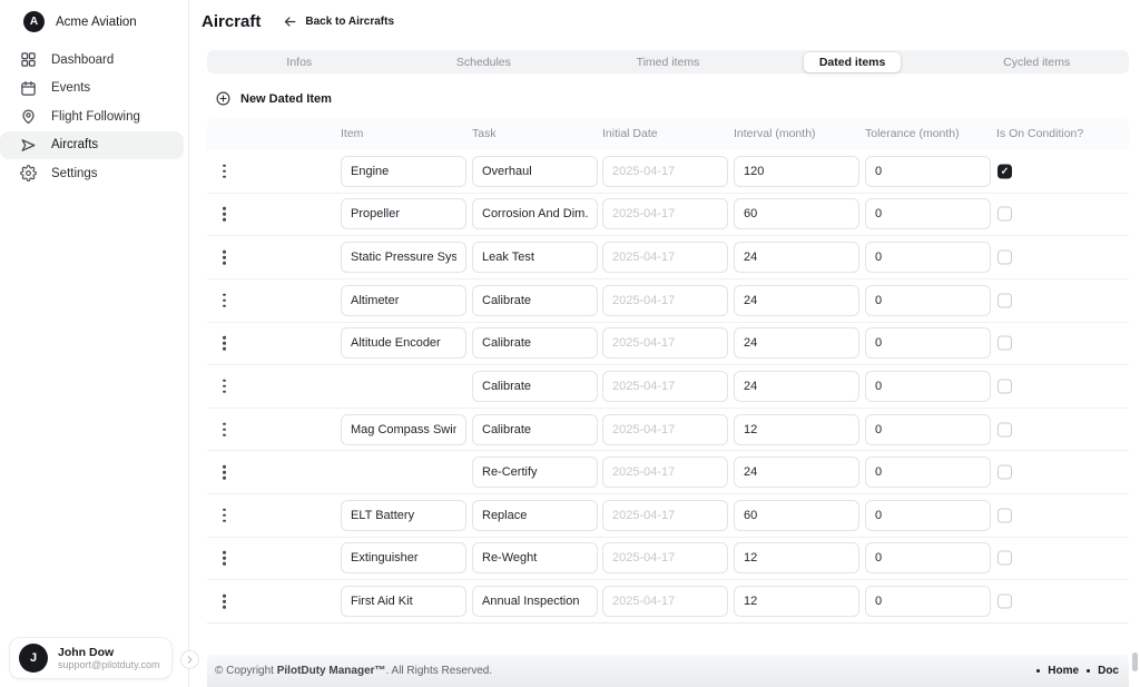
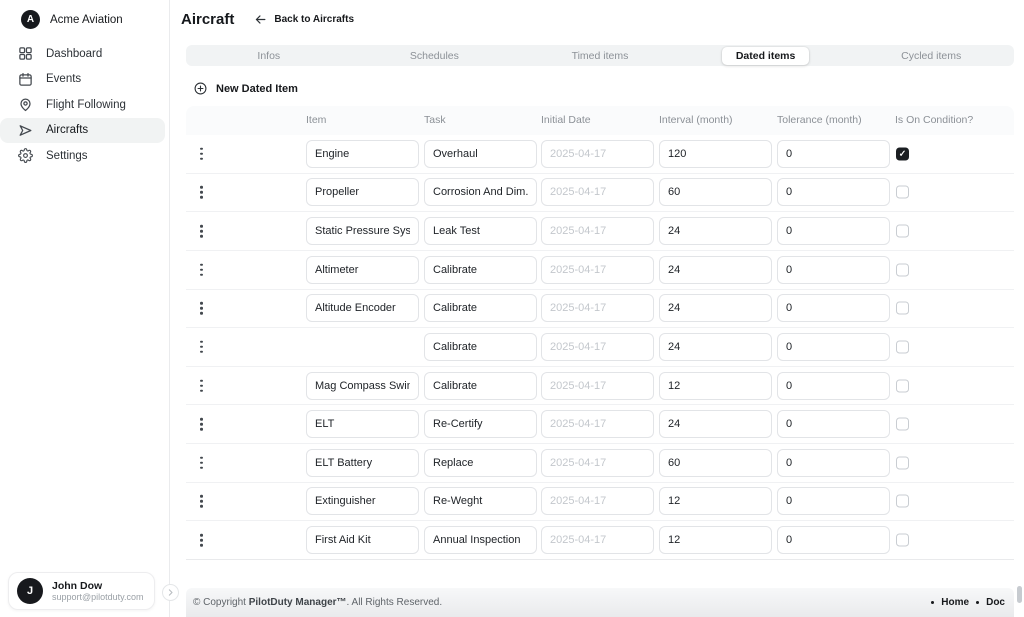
  A
  Acme Aviation
  Dashboard
  Events
  Flight Following
  Aircrafts
  Settings
  J
  John Dow
  support@pilotduty.com
  Aircraft
  Back to Aircrafts
  Infos
  Schedules
  Timed items
  Dated items
  Cycled items
  New Dated Item
  Item
  Task
  Initial Date
  Interval (month)
  Tolerance (month)
  Is On Condition?
  Engine
  Overhaul
  2025-04-17
  120
  0
  Propeller
  Corrosion And Dim.
  2025-04-17
  60
  0
  Static Pressure Sys
  Leak Test
  2025-04-17
  24
  0
  Altimeter
  Calibrate
  2025-04-17
  24
  0
  Altitude Encoder
  Calibrate
  2025-04-17
  24
  0
  Calibrate
  2025-04-17
  24
  0
  Mag Compass Swin
  Calibrate
  2025-04-17
  12
  0
+ ELT
  Re-Certify
  2025-04-17
  24
  0
  ELT Battery
  Replace
  2025-04-17
  60
  0
  Extinguisher
  Re-Weght
  2025-04-17
  12
  0
  First Aid Kit
  Annual Inspection
  2025-04-17
  12
  0
  © Copyright PilotDuty Manager™. All Rights Reserved.
  Home
  Doc
